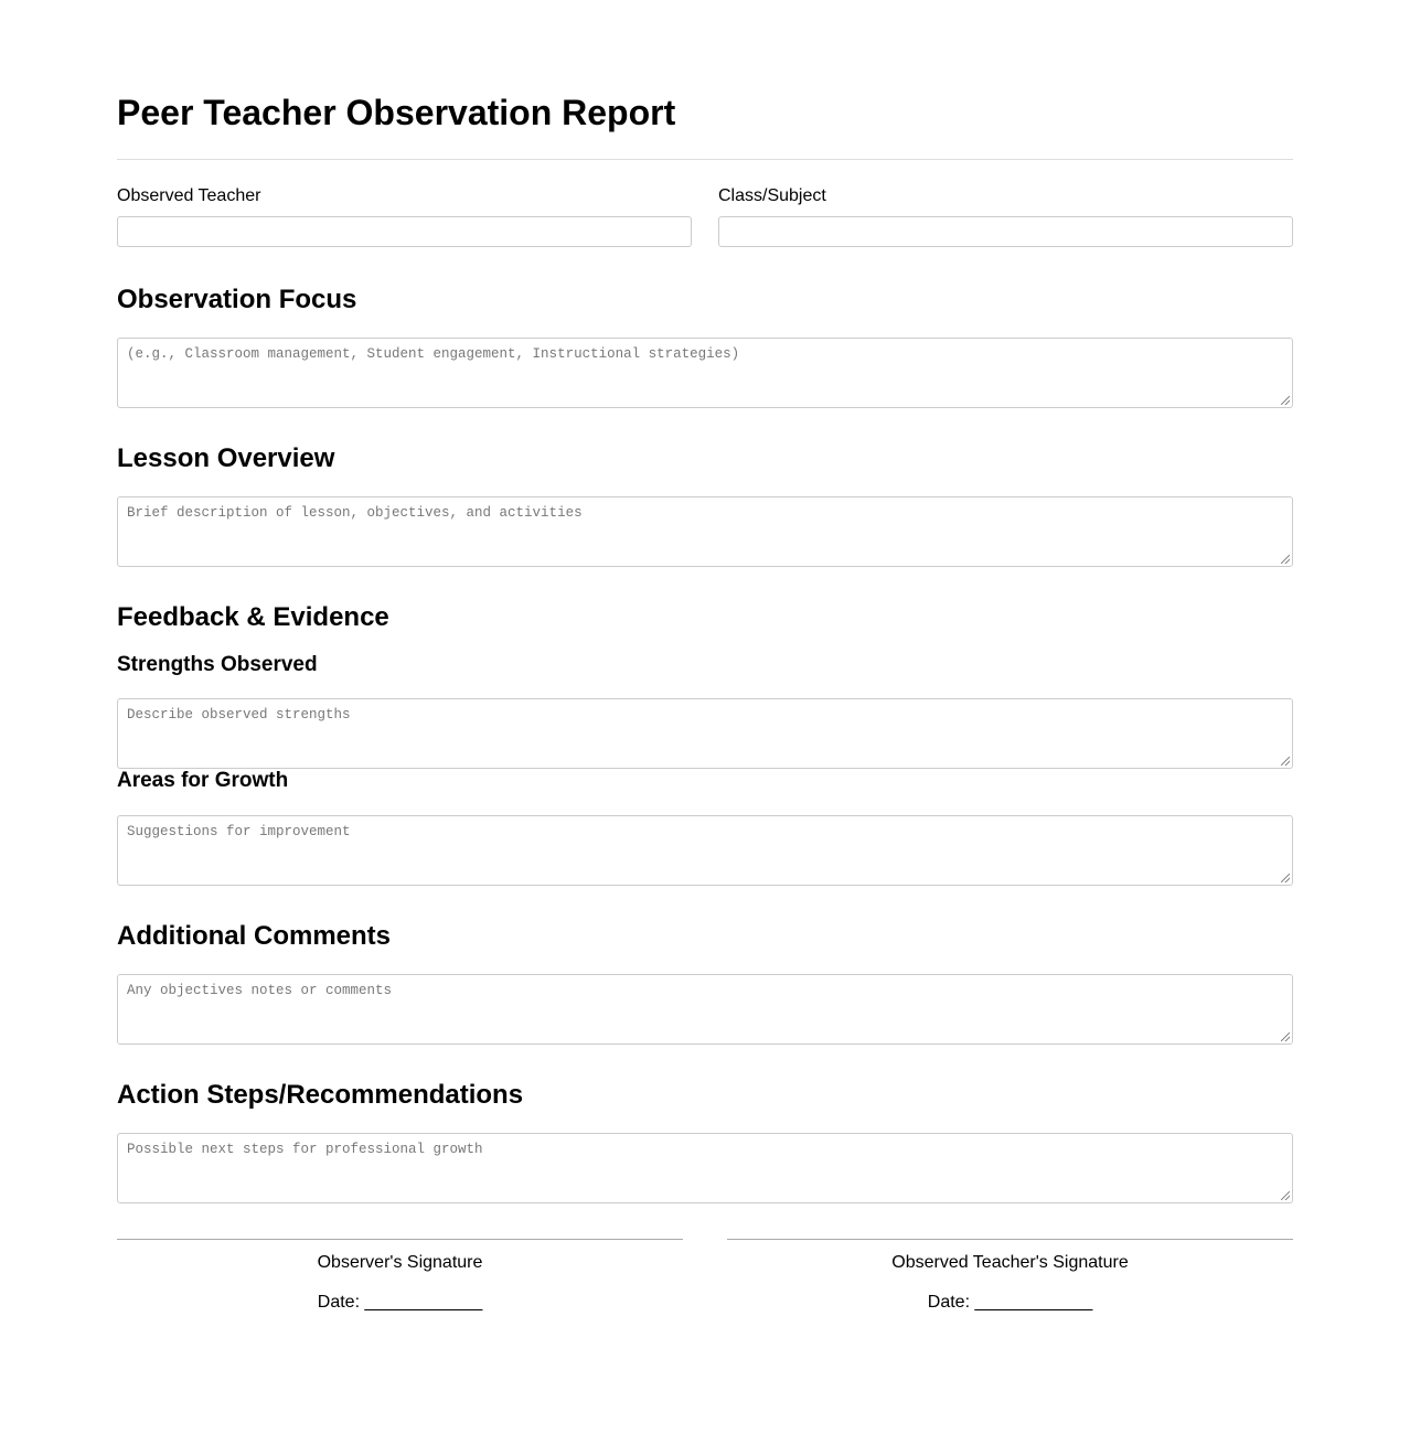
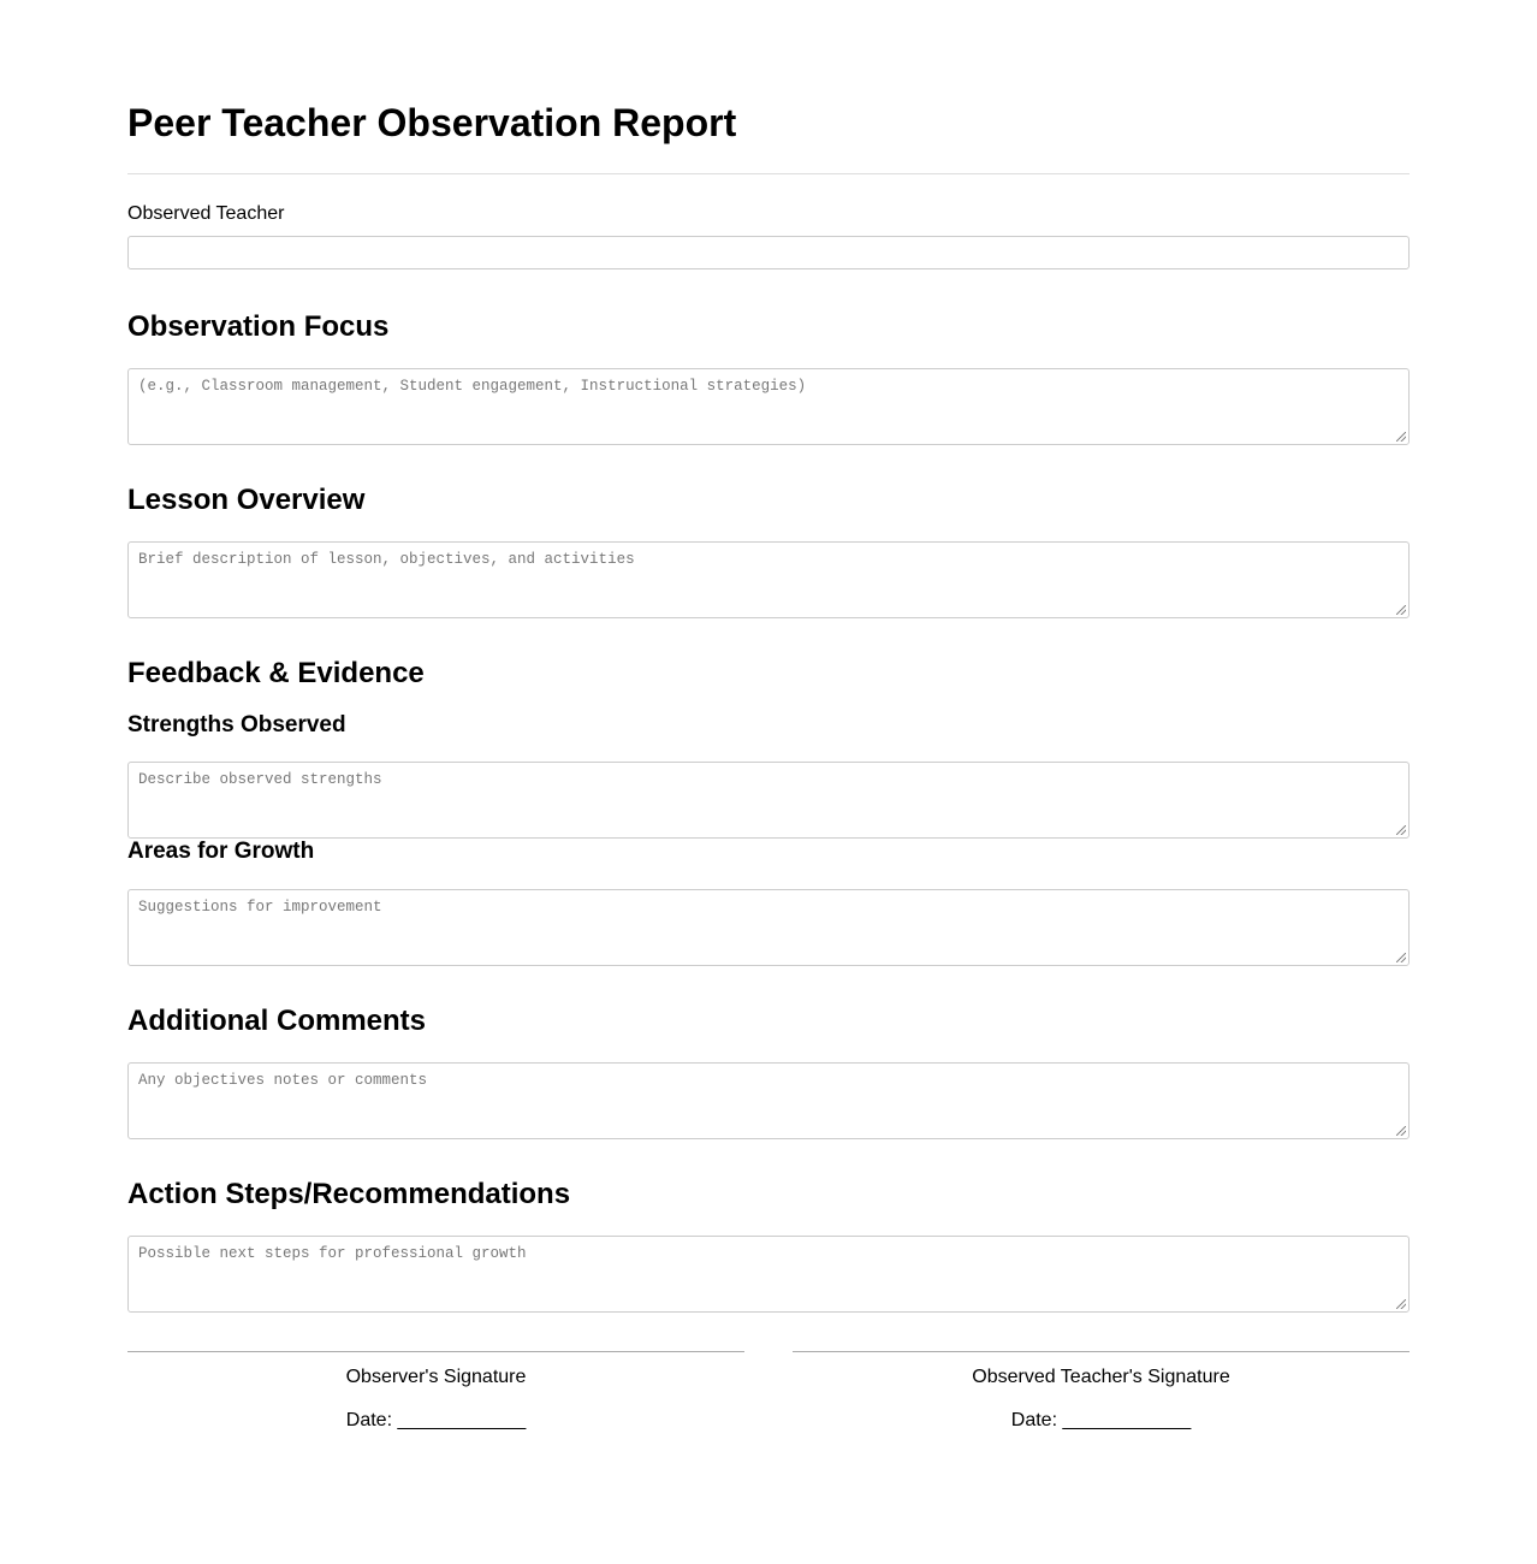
  Peer Teacher Observation Report
  Observed Teacher
- Class/Subject
  Observation Focus
  (e.g., Classroom management, Student engagement, Instructional strategies)
  Lesson Overview
  Brief description of lesson, objectives, and activities
  Feedback & Evidence
  Strengths Observed
  Describe observed strengths
  Areas for Growth
  Suggestions for improvement
  Additional Comments
  Any objectives notes or comments
  Action Steps/Recommendations
  Possible next steps for professional growth
  Observer's Signature
  Date: ____________
  Observed Teacher's Signature
  Date: ____________
